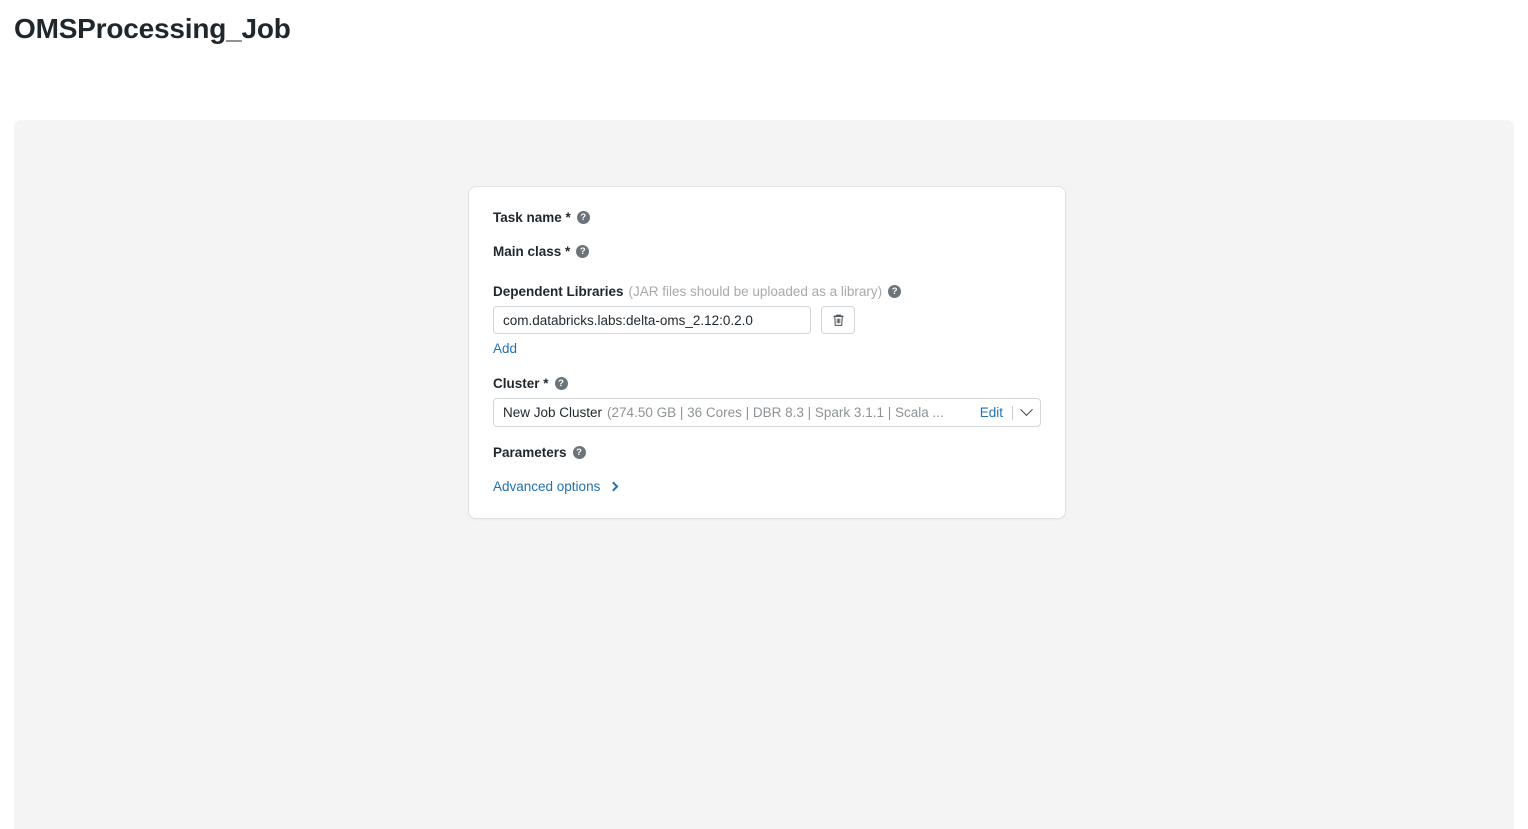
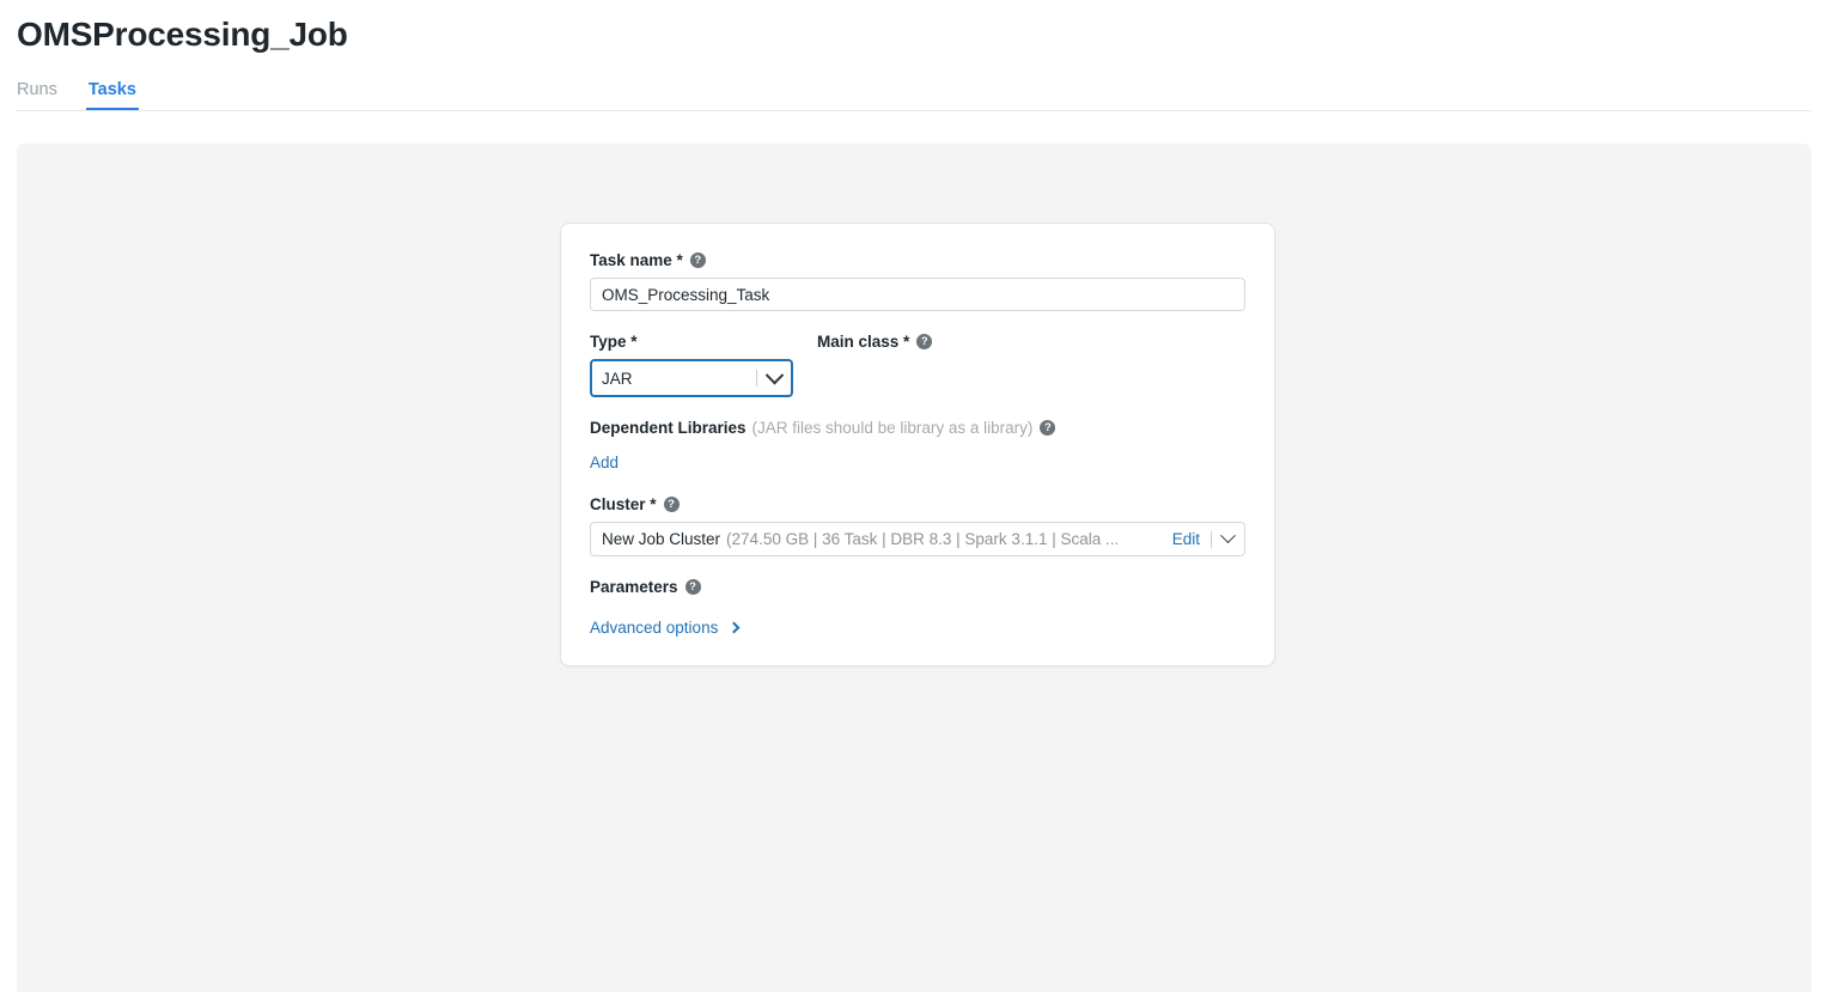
  OMSProcessing_Job
+ Runs
+ Tasks
  Task name *
  ?
+ OMS_Processing_Task
+ Type *
+ JAR
  Main class *
  ?
  Dependent Libraries
- (JAR files should be uploaded as a library)
+ (JAR files should be library as a library)
  ?
- com.databricks.labs:delta-oms_2.12:0.2.0
  Add
  Cluster *
  ?
  New Job Cluster
- (274.50 GB | 36 Cores | DBR 8.3 | Spark 3.1.1 | Scala ...
+ (274.50 GB | 36 Task | DBR 8.3 | Spark 3.1.1 | Scala ...
  Edit
  Parameters
  ?
  Advanced options
